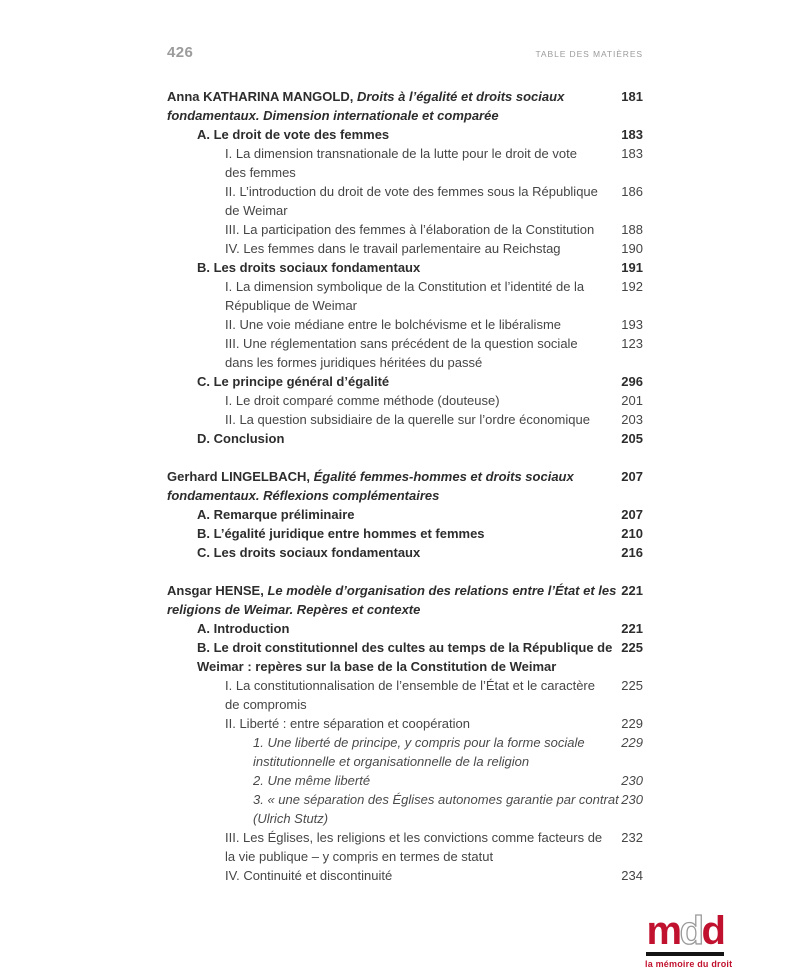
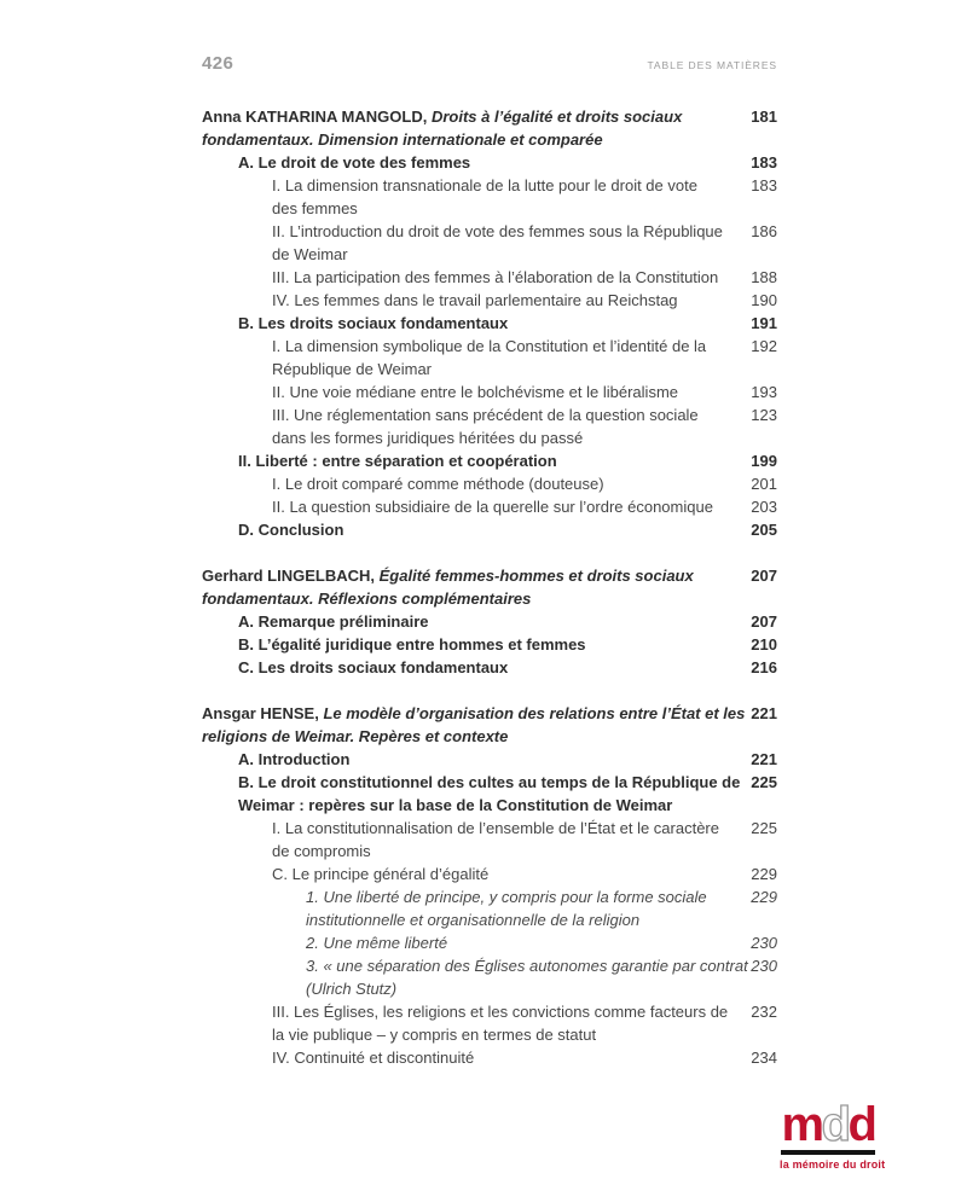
  426
  TABLE DES MATIÈRES
  Anna KATHARINA MANGOLD, Droits à l’égalité et droits sociaux
  fondamentaux. Dimension internationale et comparée
  181
  A. Le droit de vote des femmes
  183
  I. La dimension transnationale de la lutte pour le droit de vote
  des femmes
  183
  II. L’introduction du droit de vote des femmes sous la République
  de Weimar
  186
  III. La participation des femmes à l’élaboration de la Constitution
  188
  IV. Les femmes dans le travail parlementaire au Reichstag
  190
  B. Les droits sociaux fondamentaux
  191
  I. La dimension symbolique de la Constitution et l’identité de la
  République de Weimar
  192
  II. Une voie médiane entre le bolchévisme et le libéralisme
  193
  III. Une réglementation sans précédent de la question sociale
  dans les formes juridiques héritées du passé
  123
- C. Le principe général d’égalité
+ II. Liberté : entre séparation et coopération
- 296
+ 199
  I. Le droit comparé comme méthode (douteuse)
  201
  II. La question subsidiaire de la querelle sur l’ordre économique
  203
  D. Conclusion
  205
  Gerhard LINGELBACH, Égalité femmes-hommes et droits sociaux
  fondamentaux. Réflexions complémentaires
  207
  A. Remarque préliminaire
  207
  B. L’égalité juridique entre hommes et femmes
  210
  C. Les droits sociaux fondamentaux
  216
  Ansgar HENSE, Le modèle d’organisation des relations entre l’État et les
  religions de Weimar. Repères et contexte
  221
  A. Introduction
  221
  B. Le droit constitutionnel des cultes au temps de la République de
  Weimar : repères sur la base de la Constitution de Weimar
  225
  I. La constitutionnalisation de l’ensemble de l’État et le caractère
  de compromis
  225
- II. Liberté : entre séparation et coopération
+ C. Le principe général d’égalité
  229
  1. Une liberté de principe, y compris pour la forme sociale
  institutionnelle et organisationnelle de la religion
  229
  2. Une même liberté
  230
  3. « une séparation des Églises autonomes garantie par contrat
  (Ulrich Stutz)
  230
  III. Les Églises, les religions et les convictions comme facteurs de
  la vie publique – y compris en termes de statut
  232
  IV. Continuité et discontinuité
  234
  mdd
  la mémoire du droit
